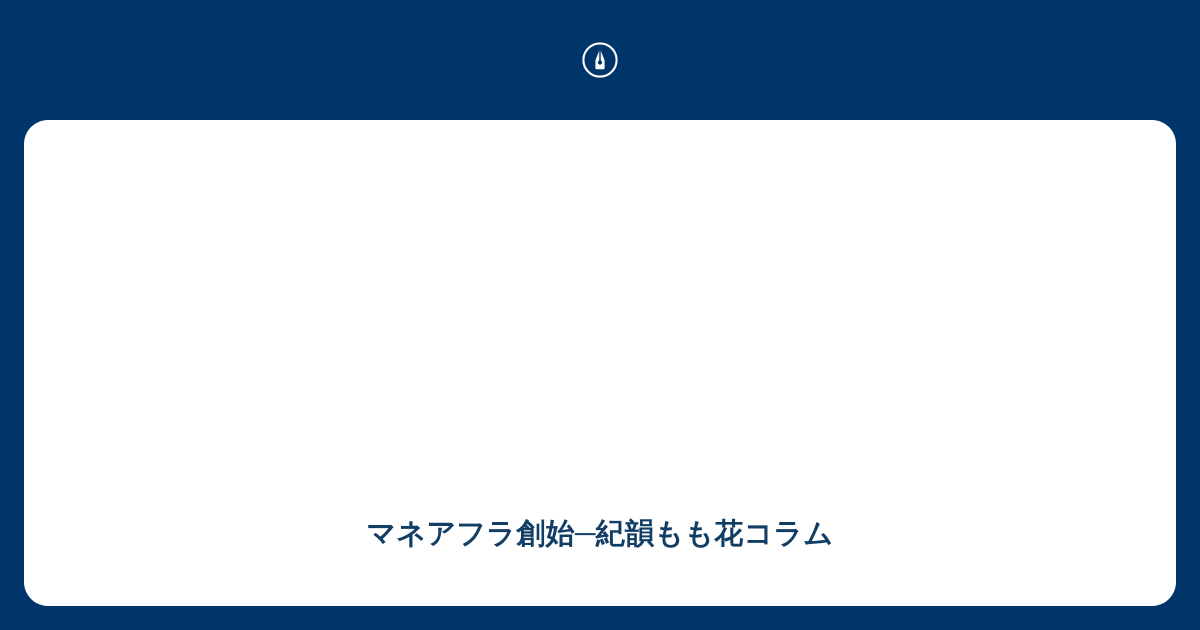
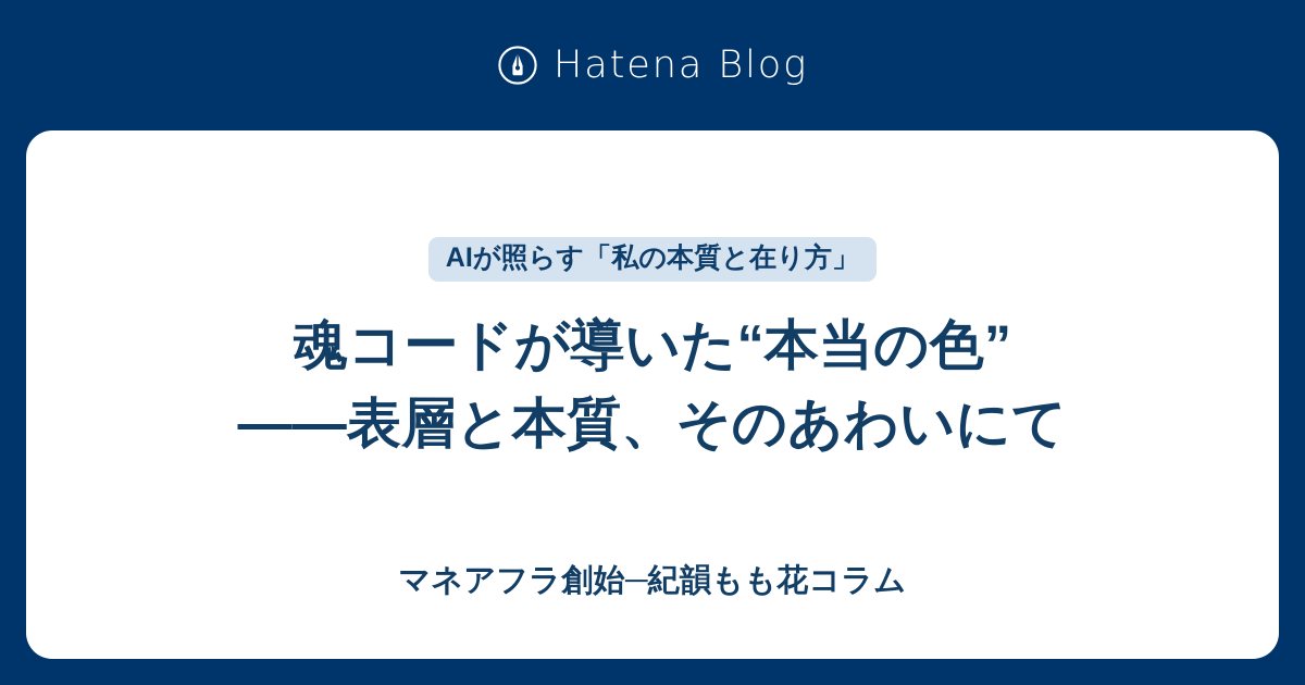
+ Hatena Blog
+ AIが照らす「私の本質と在り方」
+ 魂コードが導いた“本当の色”
+ ——表層と本質、そのあわいにて
  マネアフラ創始─紀韻もも花コラム
